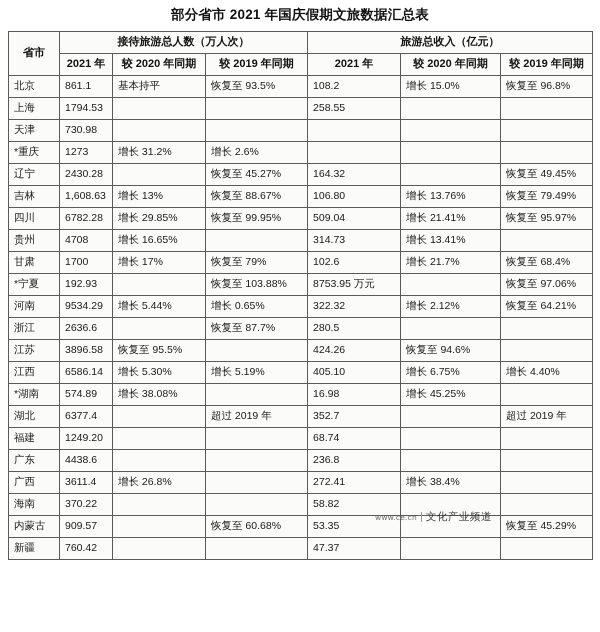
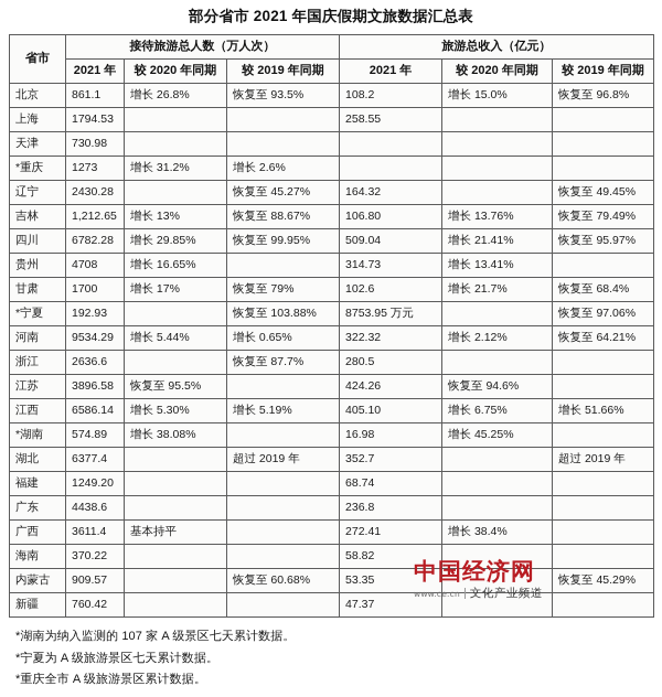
  部分省市 2021 年国庆假期文旅数据汇总表
  省市	接待旅游总人数（万人次）	旅游总收入（亿元）
  2021 年	较 2020 年同期	较 2019 年同期	2021 年	较 2020 年同期	较 2019 年同期
- 北京	861.1	基本持平	恢复至 93.5%	108.2	增长 15.0%	恢复至 96.8%
+ 北京	861.1	增长 26.8%	恢复至 93.5%	108.2	增长 15.0%	恢复至 96.8%
  上海	1794.53			258.55
  天津	730.98
  *重庆	1273	增长 31.2%	增长 2.6%
  辽宁	2430.28		恢复至 45.27%	164.32		恢复至 49.45%
- 吉林	1,608.63	增长 13%	恢复至 88.67%	106.80	增长 13.76%	恢复至 79.49%
+ 吉林	1,212.65	增长 13%	恢复至 88.67%	106.80	增长 13.76%	恢复至 79.49%
  四川	6782.28	增长 29.85%	恢复至 99.95%	509.04	增长 21.41%	恢复至 95.97%
  贵州	4708	增长 16.65%		314.73	增长 13.41%
  甘肃	1700	增长 17%	恢复至 79%	102.6	增长 21.7%	恢复至 68.4%
  *宁夏	192.93		恢复至 103.88%	8753.95 万元		恢复至 97.06%
  河南	9534.29	增长 5.44%	增长 0.65%	322.32	增长 2.12%	恢复至 64.21%
  浙江	2636.6		恢复至 87.7%	280.5
  江苏	3896.58	恢复至 95.5%		424.26	恢复至 94.6%
- 江西	6586.14	增长 5.30%	增长 5.19%	405.10	增长 6.75%	增长 4.40%
+ 江西	6586.14	增长 5.30%	增长 5.19%	405.10	增长 6.75%	增长 51.66%
  *湖南	574.89	增长 38.08%		16.98	增长 45.25%
  湖北	6377.4		超过 2019 年	352.7		超过 2019 年
  福建	1249.20			68.74
  广东	4438.6			236.8
- 广西	3611.4	增长 26.8%		272.41	增长 38.4%
+ 广西	3611.4	基本持平		272.41	增长 38.4%
  海南	370.22			58.82
  内蒙古	909.57		恢复至 60.68%	53.35		恢复至 45.29%
  新疆	760.42			47.37
+ *湖南为纳入监测的 107 家 A 级景区七天累计数据。
+ *宁夏为 A 级旅游景区七天累计数据。
+ *重庆全市 A 级旅游景区累计数据。
+ 中国经济网
  www.ce.cn
  文化产业频道
